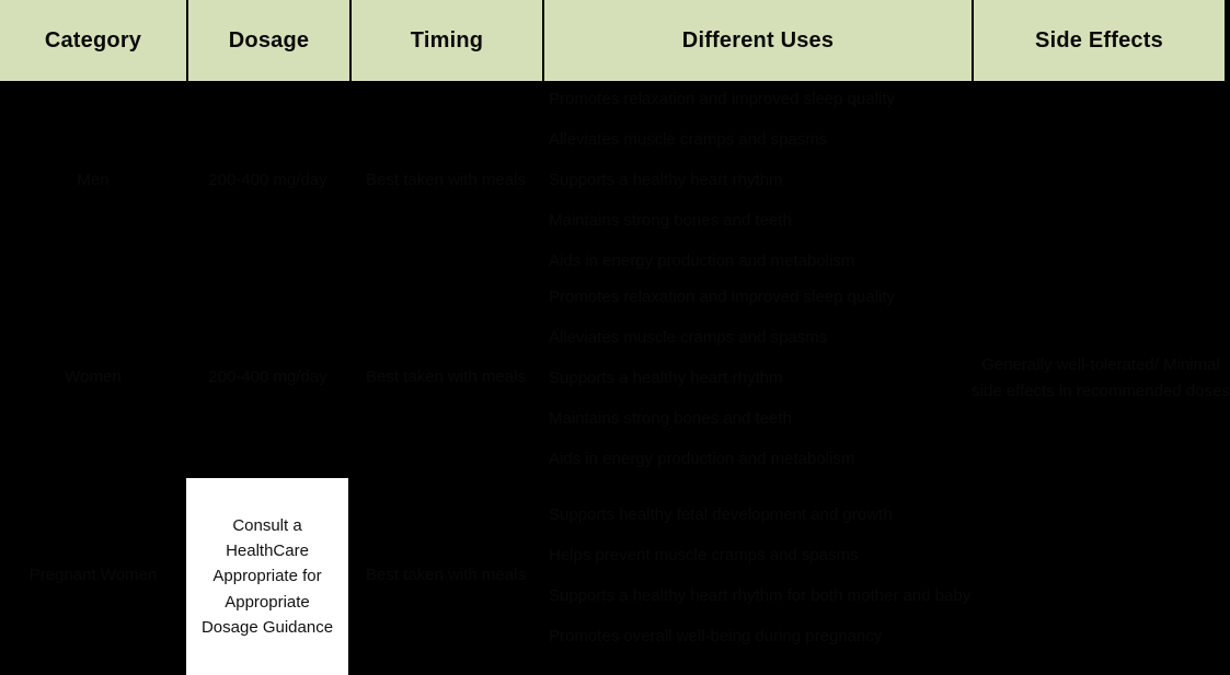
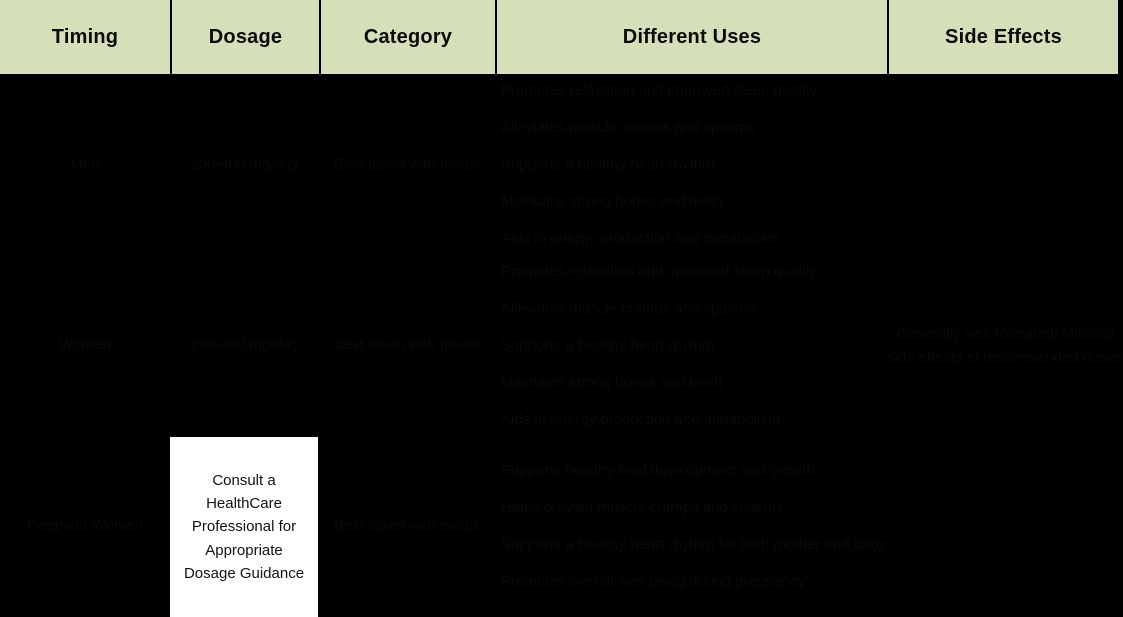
- Category
+ Timing
  Dosage
- Timing
+ Category
  Different Uses
  Side Effects
- Consult a HealthCare Appropriate for Appropriate Dosage Guidance
+ Consult a HealthCare Professional for Appropriate Dosage Guidance
